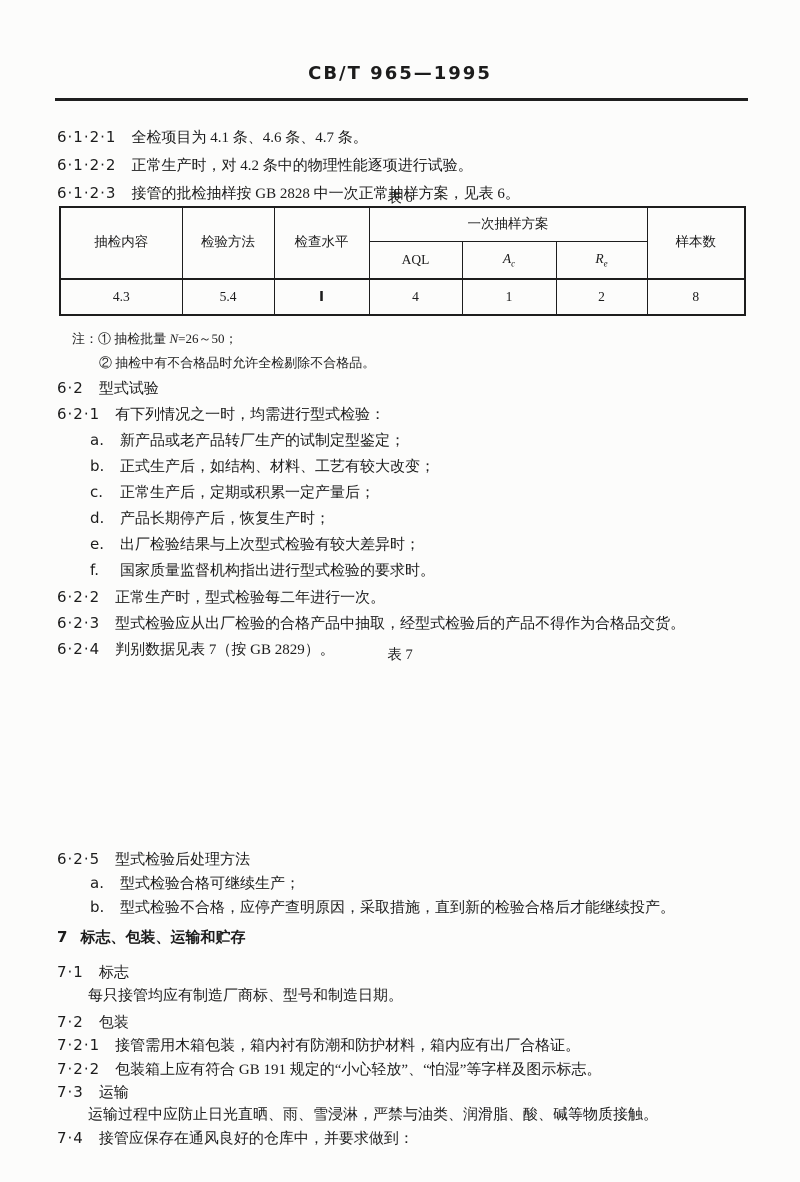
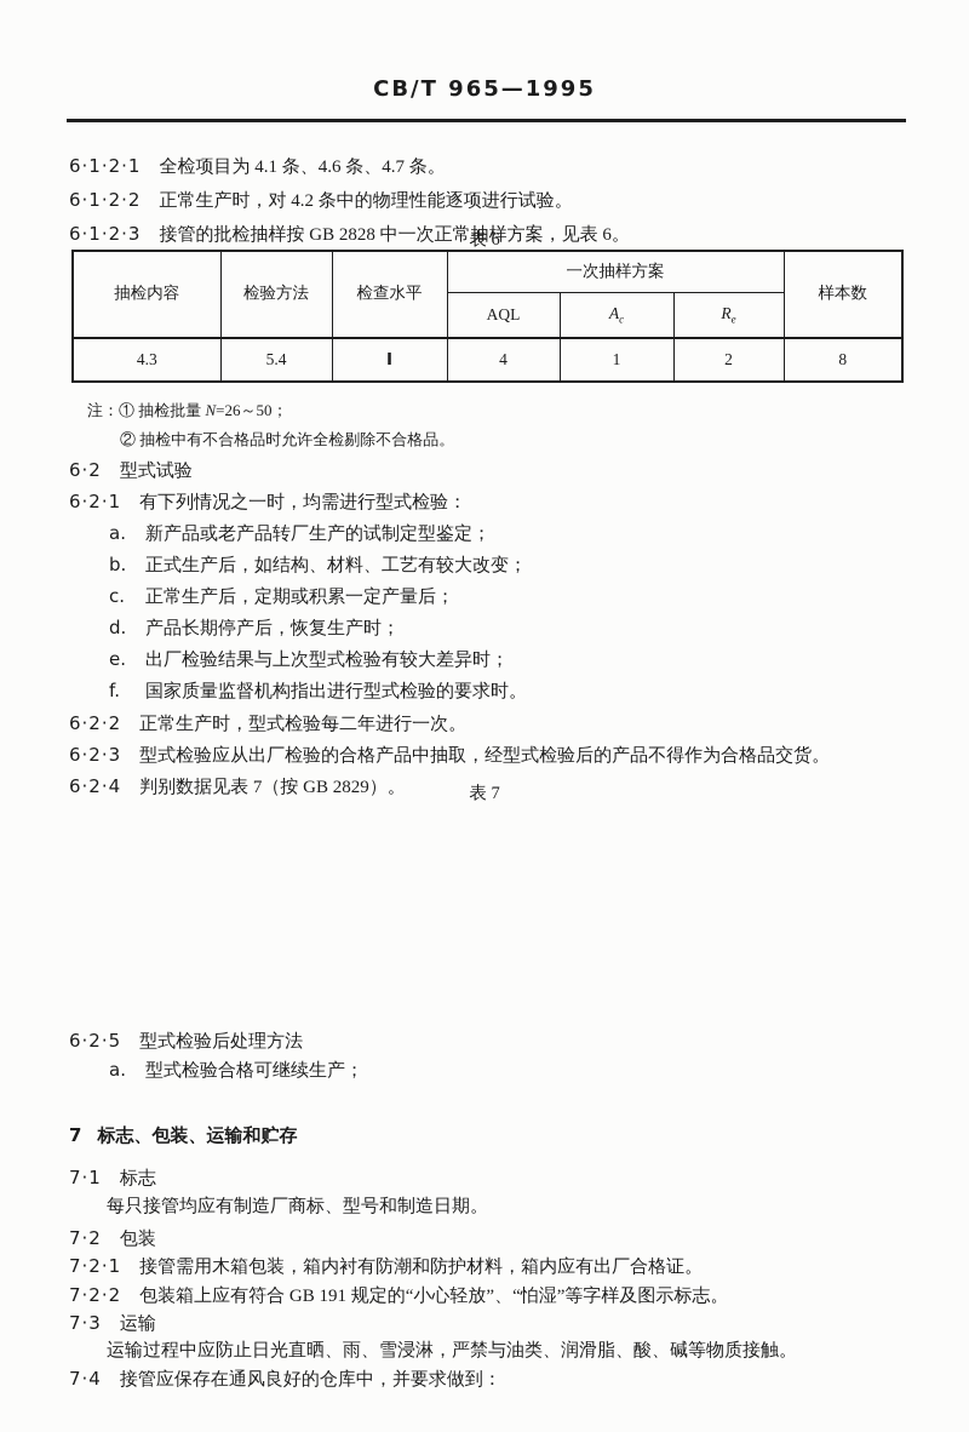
  CB/T 965—1995
  6·1·2·1 全检项目为 4.1 条、4.6 条、4.7 条。
  6·1·2·2 正常生产时，对 4.2 条中的物理性能逐项进行试验。
  6·1·2·3 接管的批检抽样按 GB 2828 中一次正常抽样方案，见表 6。
  表 6
  抽检内容	检验方法	检查水平	一次抽样方案	样本数
  AQL	Ac	Re
  4.3	5.4	Ⅰ	4	1	2	8
  注：① 抽检批量 N=26～50；
  ② 抽检中有不合格品时允许全检剔除不合格品。
  6·2 型式试验
  6·2·1 有下列情况之一时，均需进行型式检验：
  a. 新产品或老产品转厂生产的试制定型鉴定；
  b. 正式生产后，如结构、材料、工艺有较大改变；
  c. 正常生产后，定期或积累一定产量后；
  d. 产品长期停产后，恢复生产时；
  e. 出厂检验结果与上次型式检验有较大差异时；
  f. 国家质量监督机构指出进行型式检验的要求时。
  6·2·2 正常生产时，型式检验每二年进行一次。
  6·2·3 型式检验应从出厂检验的合格产品中抽取，经型式检验后的产品不得作为合格品交货。
  6·2·4 判别数据见表 7（按 GB 2829）。
  表 7
  6·2·5 型式检验后处理方法
  a. 型式检验合格可继续生产；
- b. 型式检验不合格，应停产查明原因，采取措施，直到新的检验合格后才能继续投产。
  7 标志、包装、运输和贮存
  7·1 标志
  每只接管均应有制造厂商标、型号和制造日期。
  7·2 包装
  7·2·1 接管需用木箱包装，箱内衬有防潮和防护材料，箱内应有出厂合格证。
  7·2·2 包装箱上应有符合 GB 191 规定的“小心轻放”、“怕湿”等字样及图示标志。
  7·3 运输
  运输过程中应防止日光直晒、雨、雪浸淋，严禁与油类、润滑脂、酸、碱等物质接触。
  7·4 接管应保存在通风良好的仓库中，并要求做到：
